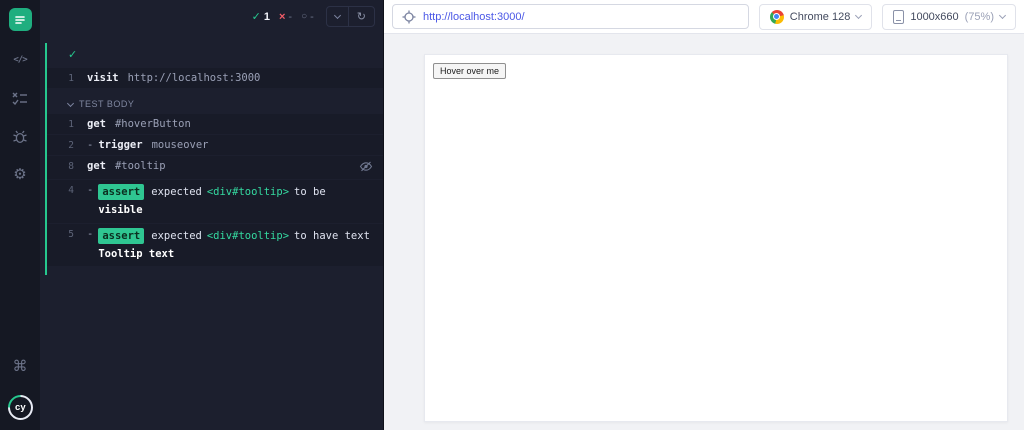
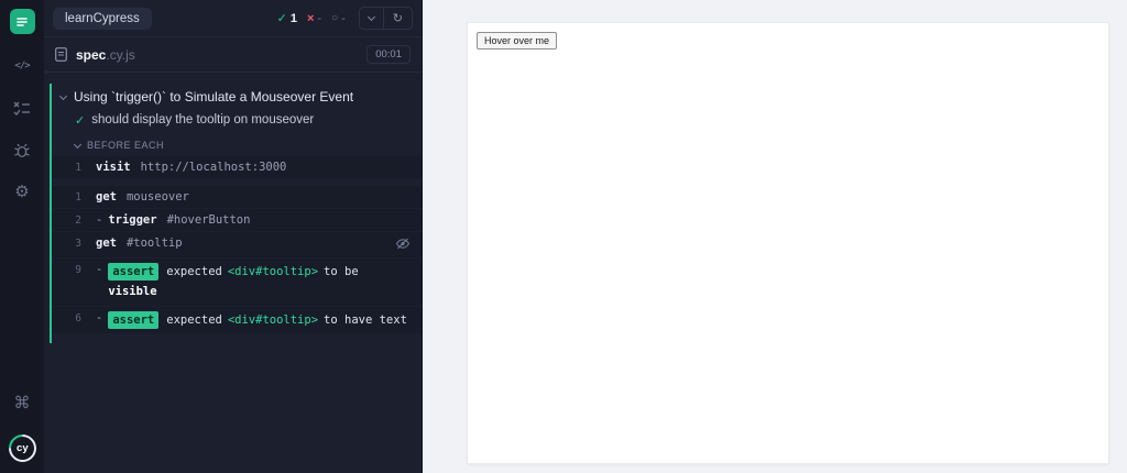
  </>
  ⚙
  ⌘
+ learnCypress
  ✓
  1
  ×
  -
  ○
  -
  ↻
+ spec.cy.js
+ 00:01
+ Using `trigger()` to Simulate a Mouseover Event
  ✓
+ should display the tooltip on mouseover
+ BEFORE EACH
  1
  visit
  http://localhost:3000
- TEST BODY
  1
  get
- #hoverButton
+ mouseover
  2
  -
  trigger
- mouseover
+ #hoverButton
- 8
+ 3
  get
  #tooltip
- 4
+ 9
  -
  assert
  expected
  <div#tooltip>
  to be
  visible
- 5
+ 6
  -
  assert
  expected
  <div#tooltip>
  to have text
- Tooltip text
- http://localhost:3000/
- Chrome 128
- 1000x660
- (75%)
  Hover over me
